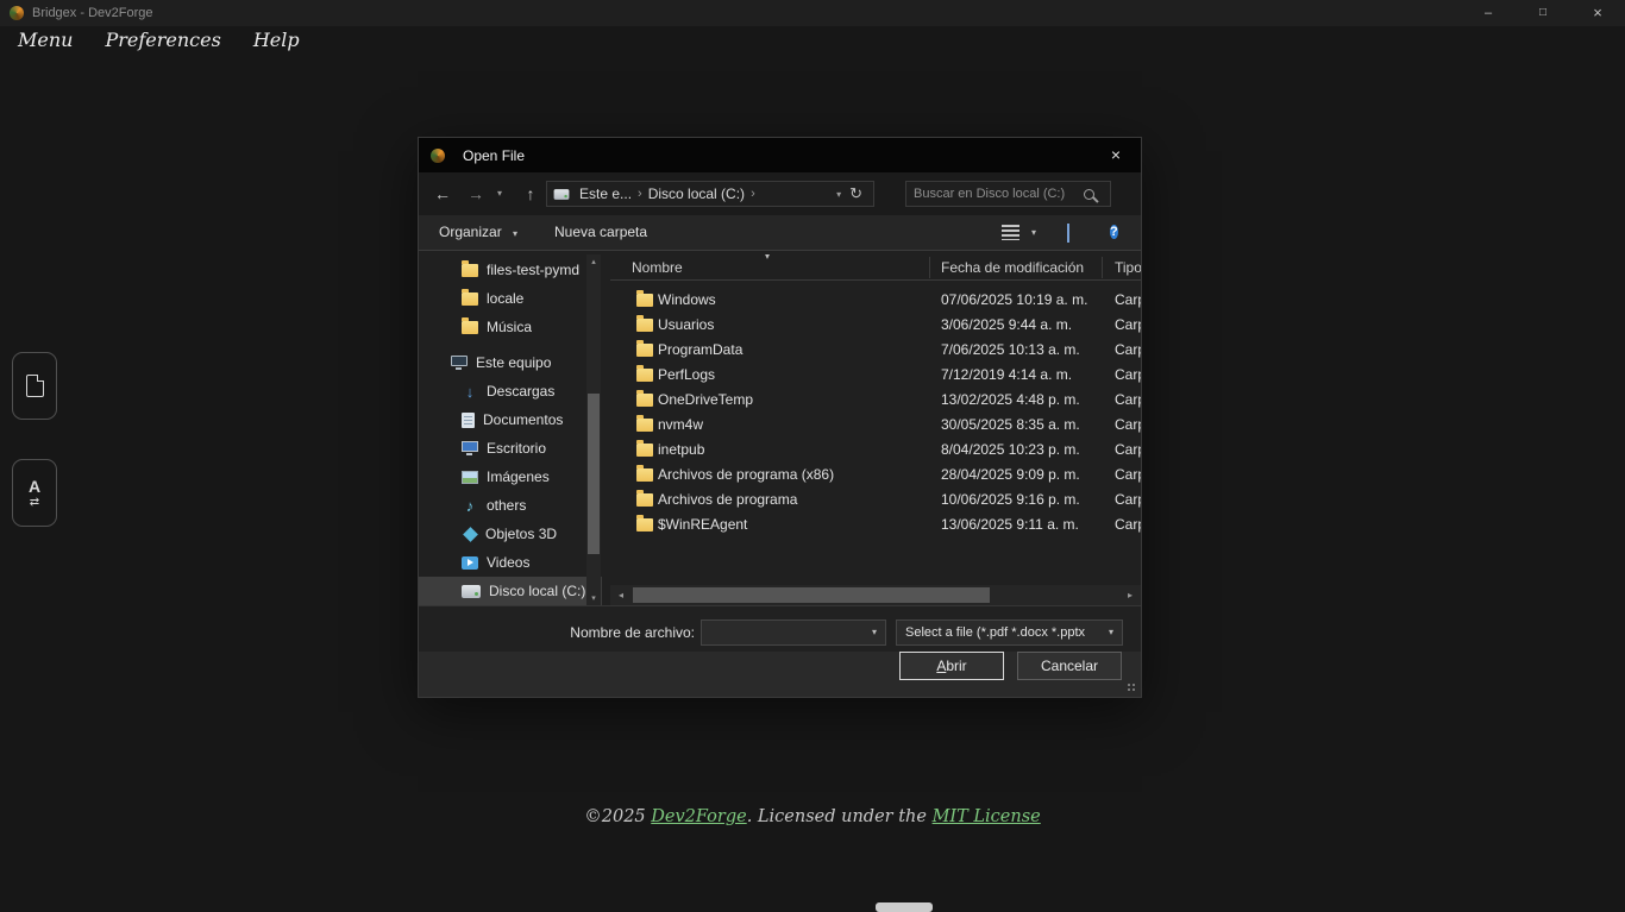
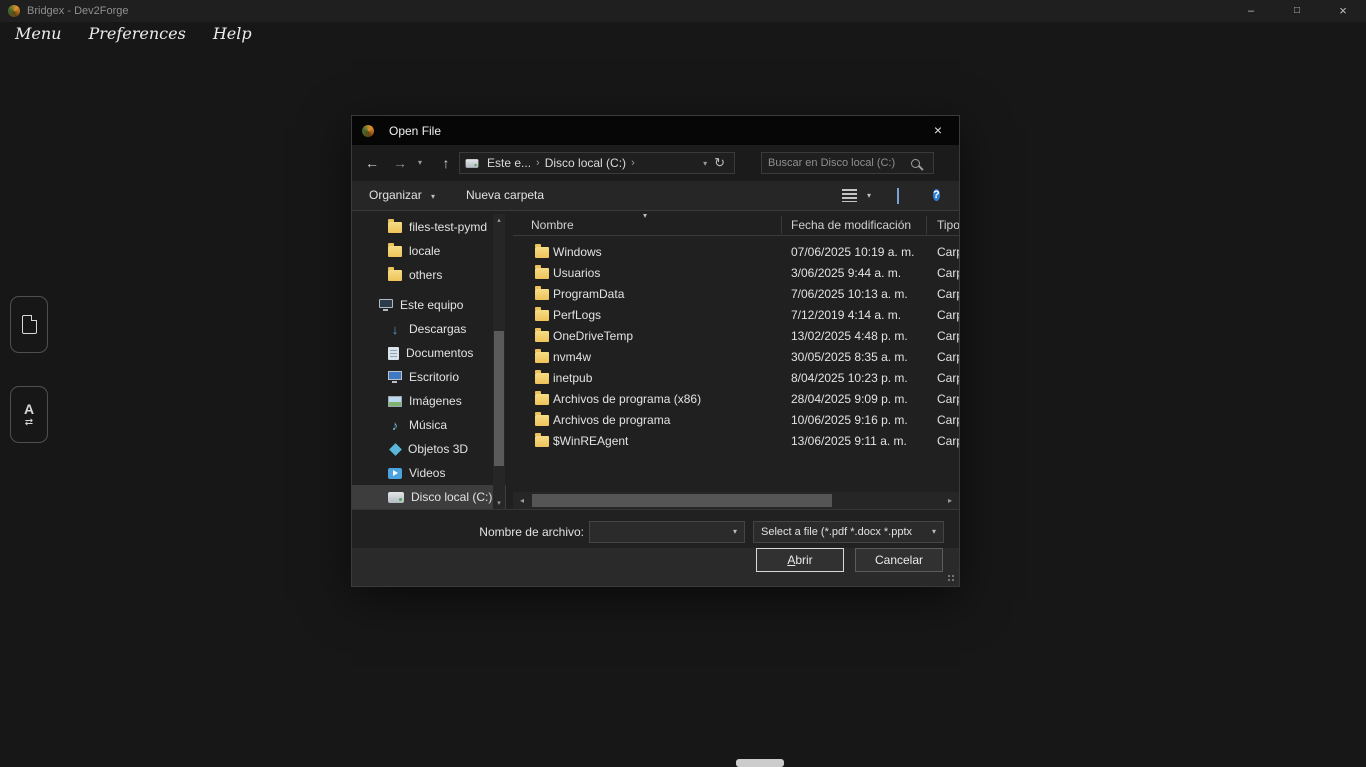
  Bridgex - Dev2Forge
  –
  □
  ×
  Menu
  Preferences
  Help
  A
  ⇄
  Open File
  ×
  ←
  →
  ▾
  ↑
  Este e...
  ›
  Disco local (C:)
  ›
  ▾
  ↻
  Buscar en Disco local (C:)
  Organizar ▾
  Nueva carpeta
  ▾
  ?
  files-test-pymd
  locale
- Música
+ others
  Este equipo
  ↓
  Descargas
  Documentos
  Escritorio
  Imágenes
  ♪
- others
+ Música
  Objetos 3D
  Videos
  Disco local (C:)
  ▾
  Nombre
  Fecha de modificación
  Tipo
  Windows
  07/06/2025 10:19 a. m.
  Car
  Usuarios
  3/06/2025 9:44 a. m.
  Car
  ProgramData
  7/06/2025 10:13 a. m.
  Car
  PerfLogs
  7/12/2019 4:14 a. m.
  Car
  OneDriveTemp
  13/02/2025 4:48 p. m.
  Car
  nvm4w
  30/05/2025 8:35 a. m.
  Car
  inetpub
  8/04/2025 10:23 p. m.
  Car
  Archivos de programa (x86)
  28/04/2025 9:09 p. m.
  Car
  Archivos de programa
  10/06/2025 9:16 p. m.
  Car
  $WinREAgent
  13/06/2025 9:11 a. m.
  Car
  ◂
  ▸
  Nombre de archivo:
  ▾
  Select a file (*.pdf *.docx *.pptx
  ▾
  Abrir
  Cancelar
- ©2025 Dev2Forge. Licensed under the MIT License
